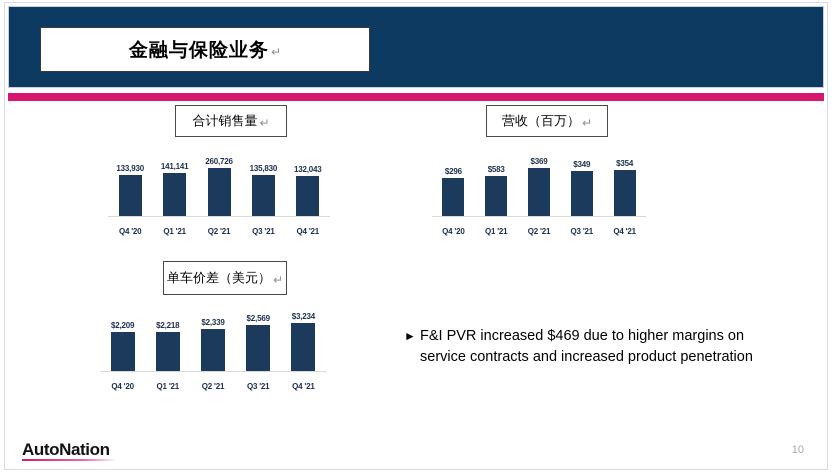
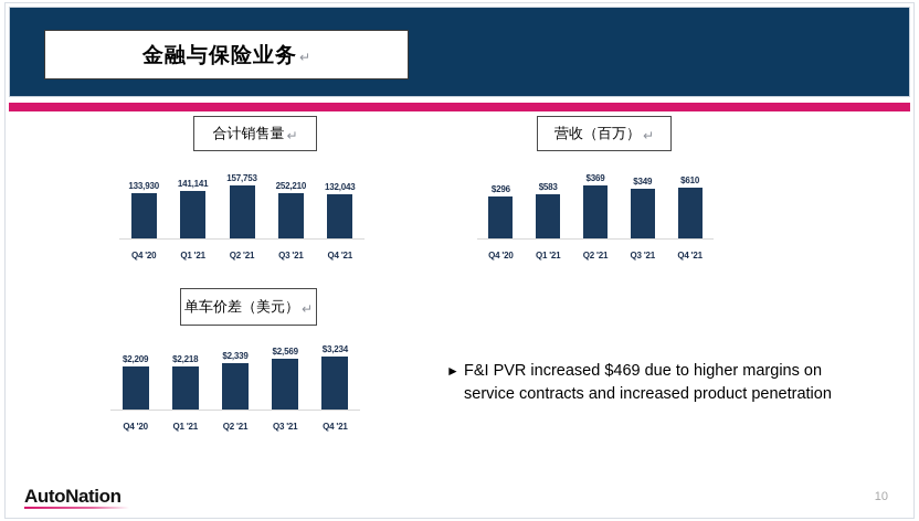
  金融与保险业务
  ↵
  133,930
  141,141
- 260,726
+ 157,753
- 135,830
+ 252,210
  132,043
  Q4 '20
  Q1 '21
  Q2 '21
  Q3 '21
  Q4 '21
  合计销售量
  ↵
  $296
  $583
  $369
  $349
- $354
+ $610
  Q4 '20
  Q1 '21
  Q2 '21
  Q3 '21
  Q4 '21
  营收（百万）
  ↵
  $2,209
  $2,218
  $2,339
  $2,569
  $3,234
  Q4 '20
  Q1 '21
  Q2 '21
  Q3 '21
  Q4 '21
  单车价差（美元）
  ↵
  ►
  F&I PVR increased $469 due to higher margins on service contracts and increased product penetration
  AutoNation
  10
